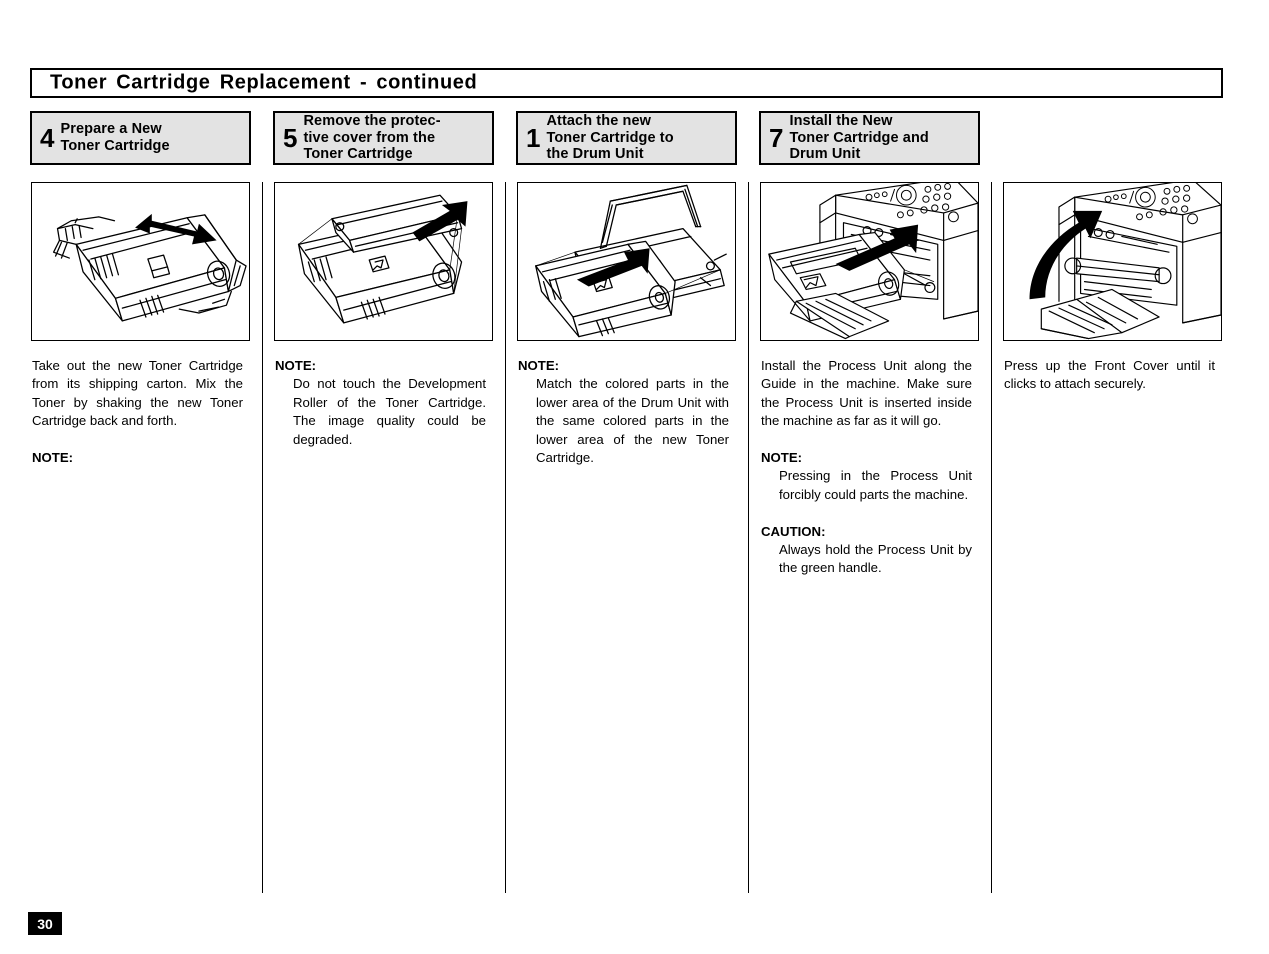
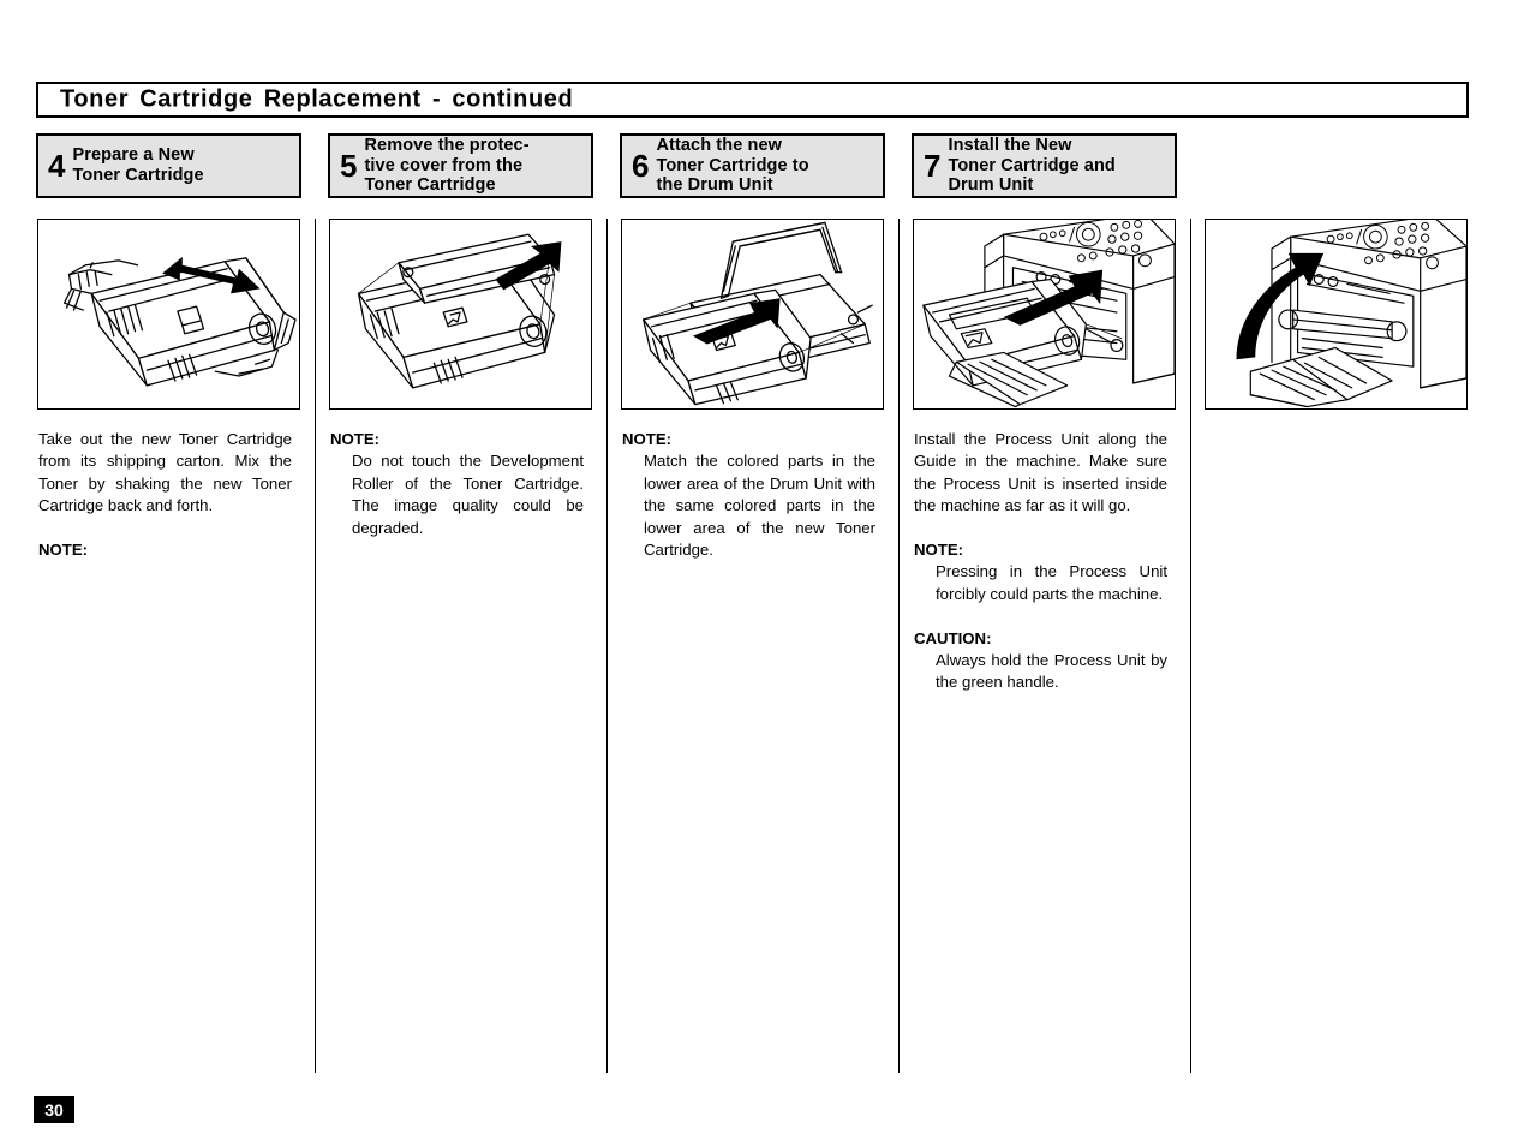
  Toner Cartridge Replacement - continued
  4
  Prepare a New
  Toner Cartridge
  Take out the new Toner Cartridge from its shipping carton. Mix the Toner by shaking the new Toner Cartridge back and forth.
  NOTE:
  5
  Remove the protec-
  tive cover from the
  Toner Cartridge
  NOTE:
  Do not touch the Development Roller of the Toner Cartridge. The image quality could be degraded.
- 1
+ 6
  Attach the new
  Toner Cartridge to
  the Drum Unit
  NOTE:
  Match the colored parts in the lower area of the Drum Unit with the same colored parts in the lower area of the new Toner Cartridge.
  7
  Install the New
  Toner Cartridge and
  Drum Unit
  Install the Process Unit along the Guide in the machine. Make sure the Process Unit is inserted inside the machine as far as it will go.
  NOTE:
  Pressing in the Process Unit forcibly could parts the machine.
  CAUTION:
  Always hold the Process Unit by the green handle.
- Press up the Front Cover until it clicks to attach securely.
  30
